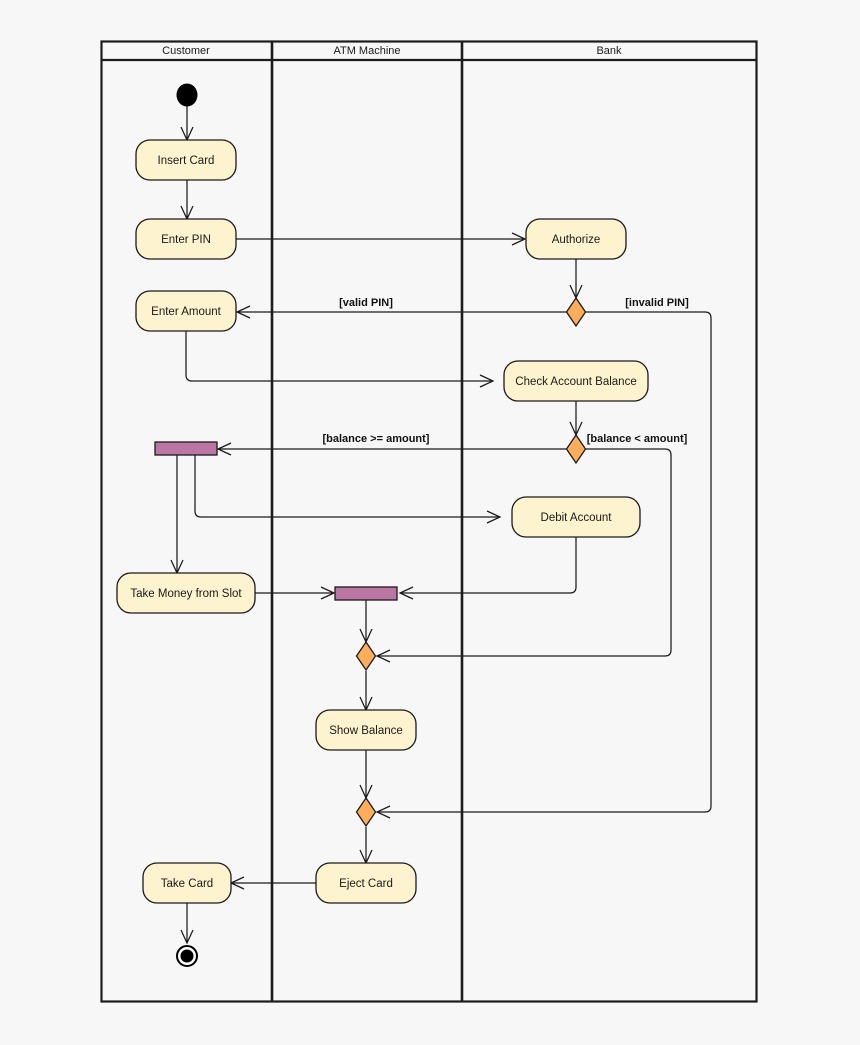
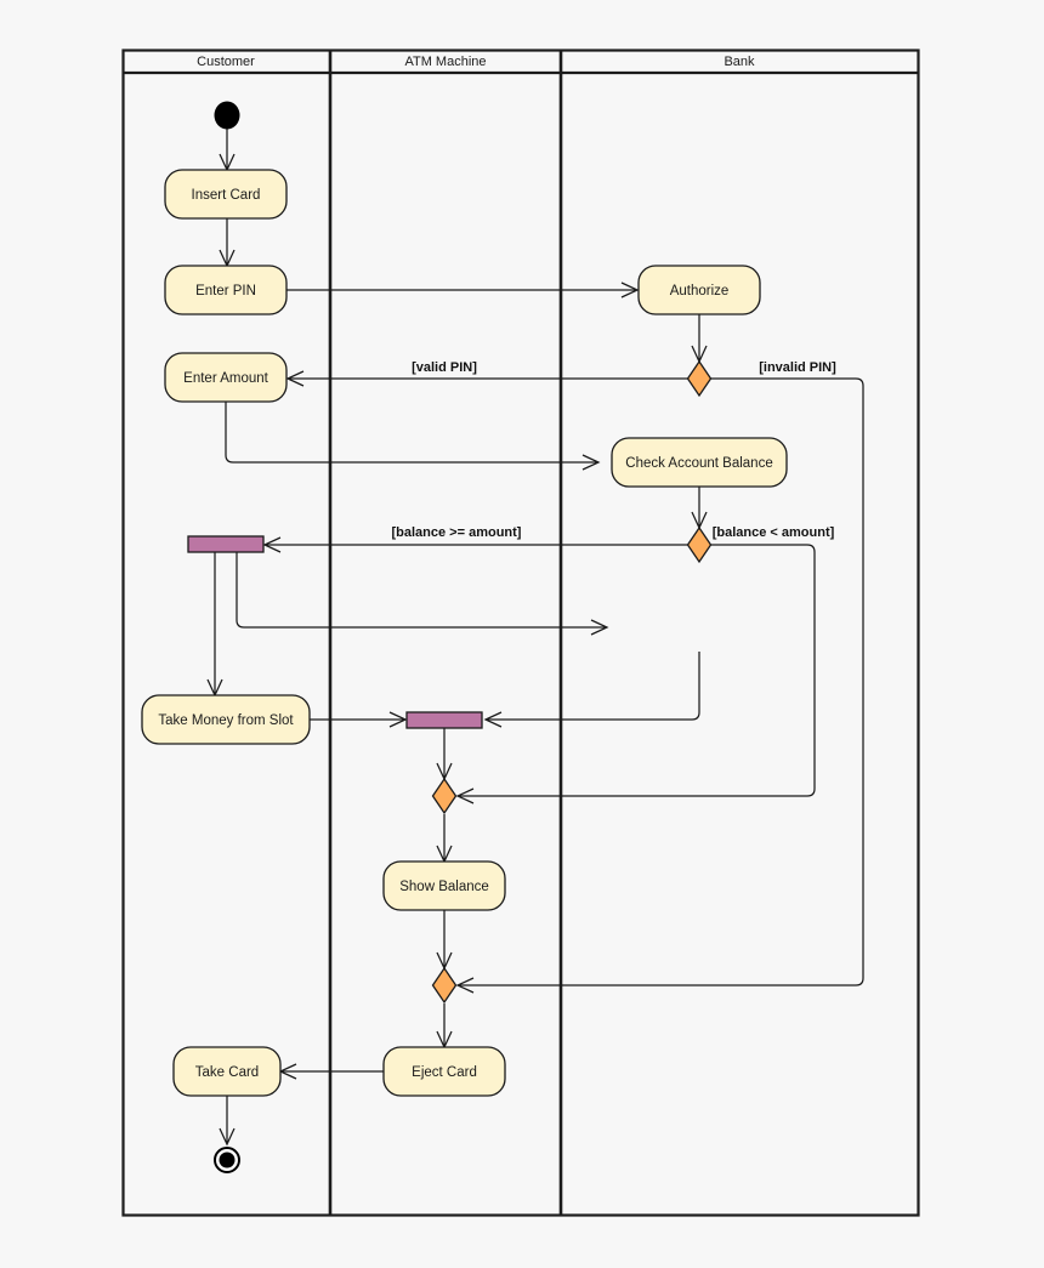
  Customer
  ATM Machine
  Bank
  [valid PIN]
  [invalid PIN]
  [balance >= amount]
  [balance < amount]
  Insert Card
  Enter PIN
  Enter Amount
  Authorize
  Check Account Balance
- Debit Account
  Take Money from Slot
  Show Balance
  Eject Card
  Take Card
